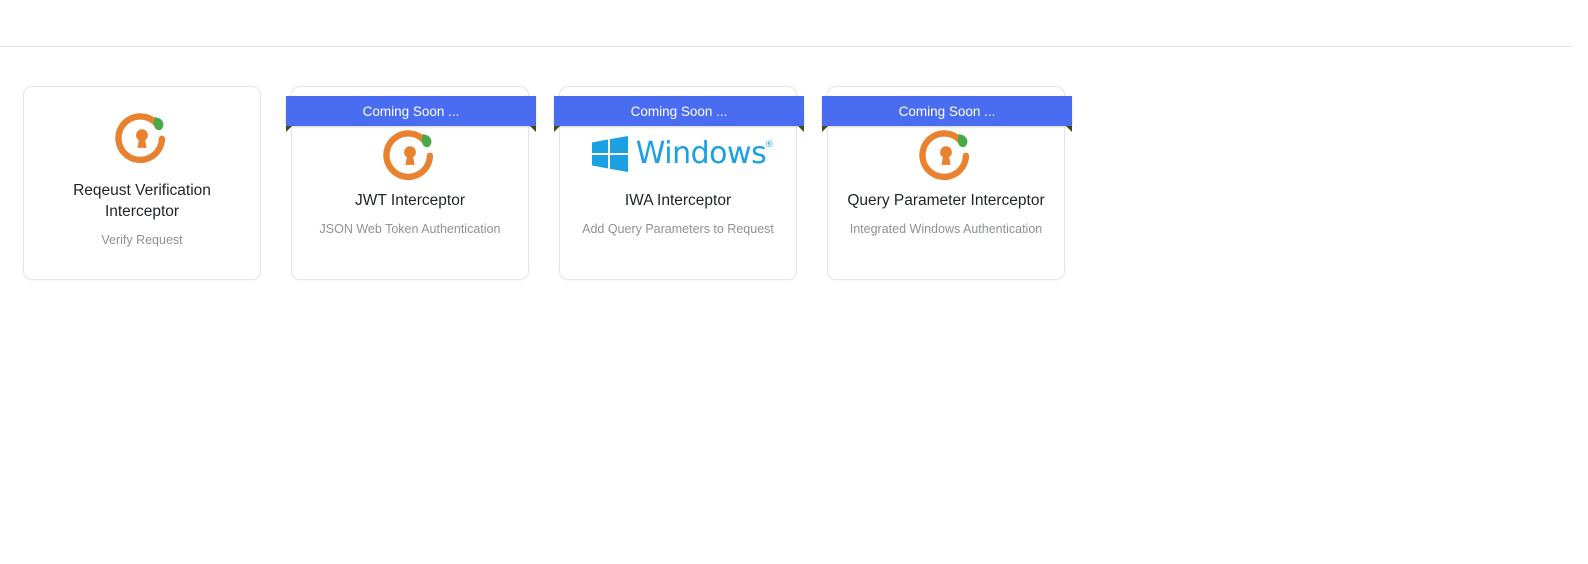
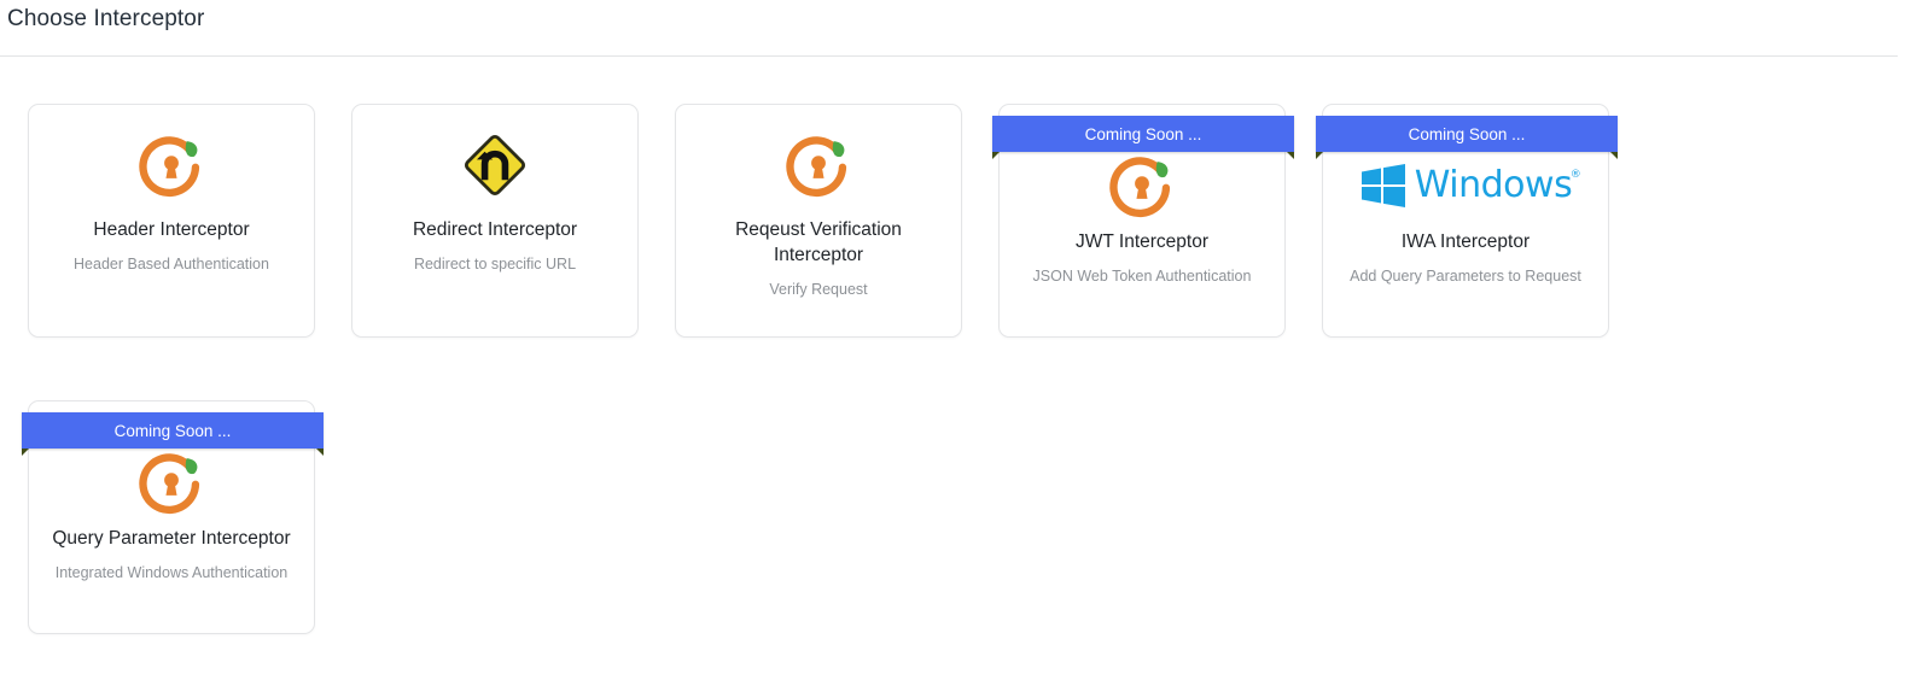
+ Choose Interceptor
+ Header Interceptor
+ Header Based Authentication
+ Redirect Interceptor
+ Redirect to specific URL
  Reqeust Verification Interceptor
  Verify Request
  Coming Soon ...
  JWT Interceptor
  JSON Web Token Authentication
  Coming Soon ...
  Windows
  ®
  IWA Interceptor
  Add Query Parameters to Request
  Coming Soon ...
  Query Parameter Interceptor
  Integrated Windows Authentication
